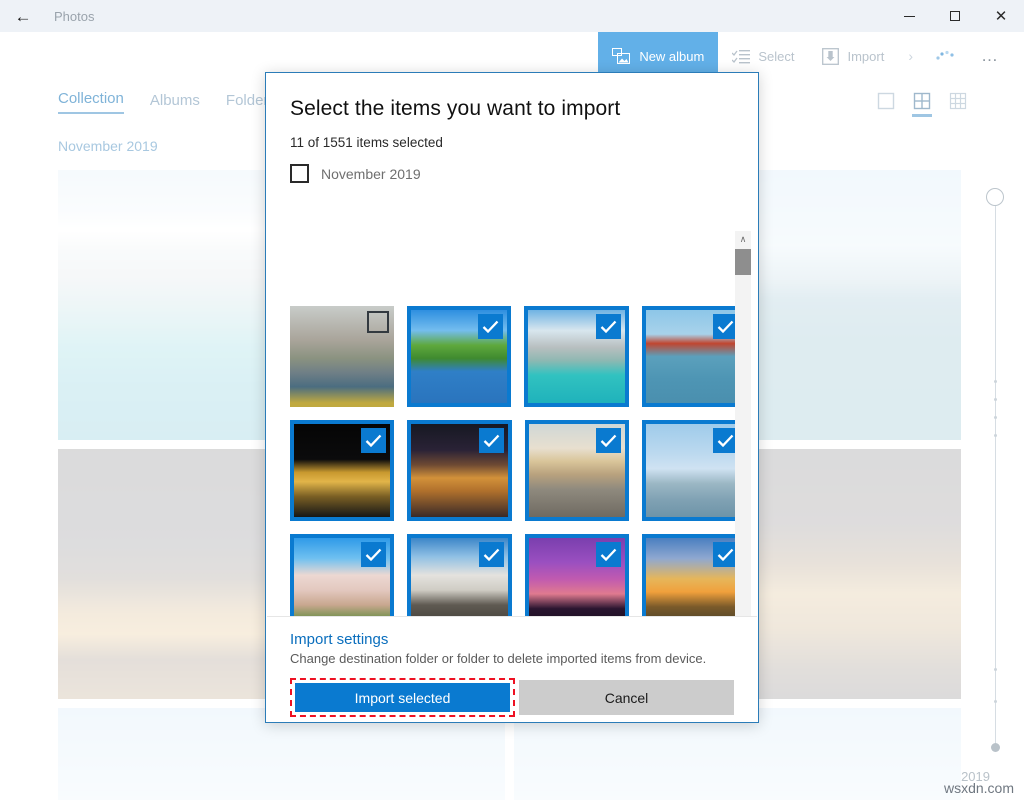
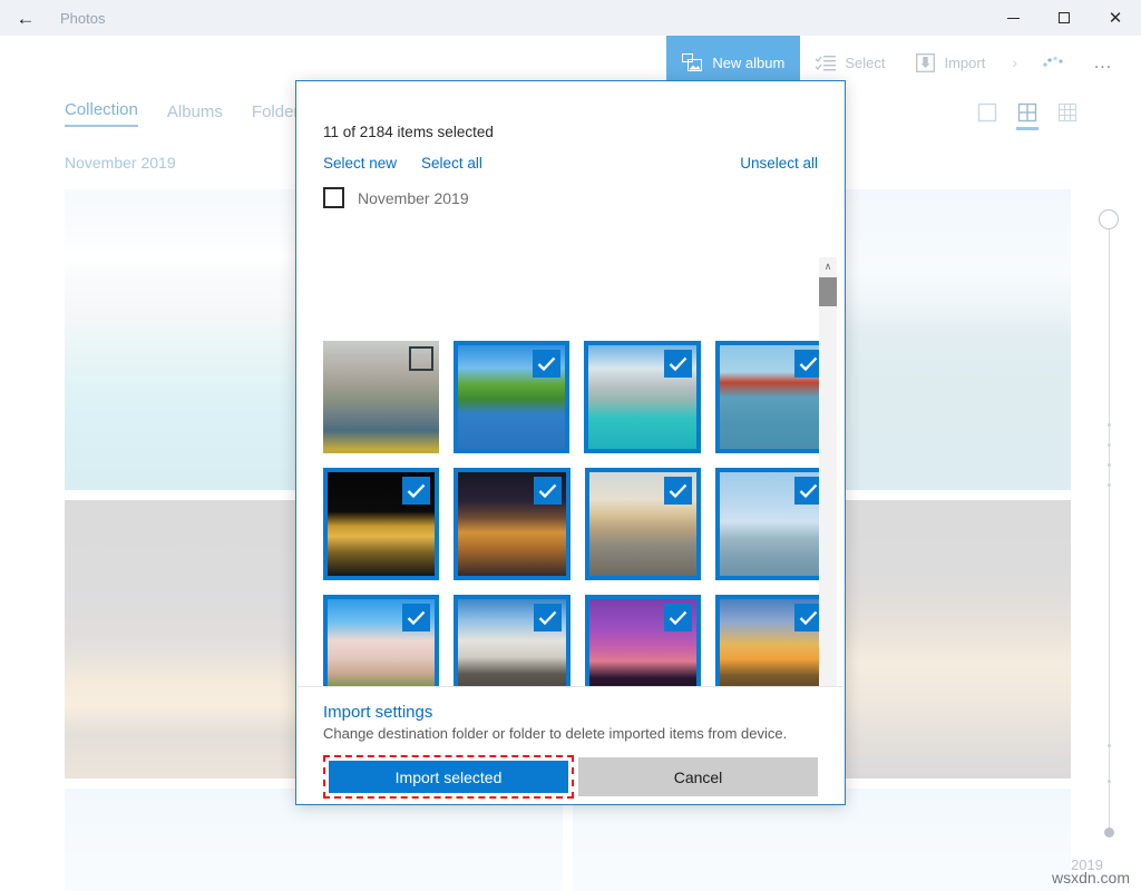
  ←
  Photos
  ✕
  New album
  Select
  Import
  ›
  …
  Collection
  Albums
  Folde
  November 2019
  2019
  wsxdn.com
- Select the items you want to import
- 11 of 1551 items selected
+ 11 of 2184 items selected
+ Select new
+ Select all
+ Unselect all
  November 2019
  ∧
  Import settings
  Change destination folder or folder to delete imported items from device.
  Import selected
  Cancel
